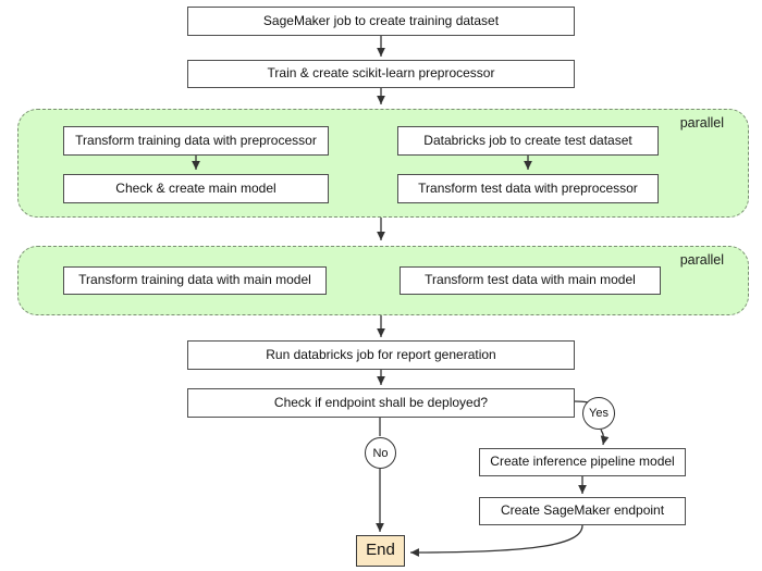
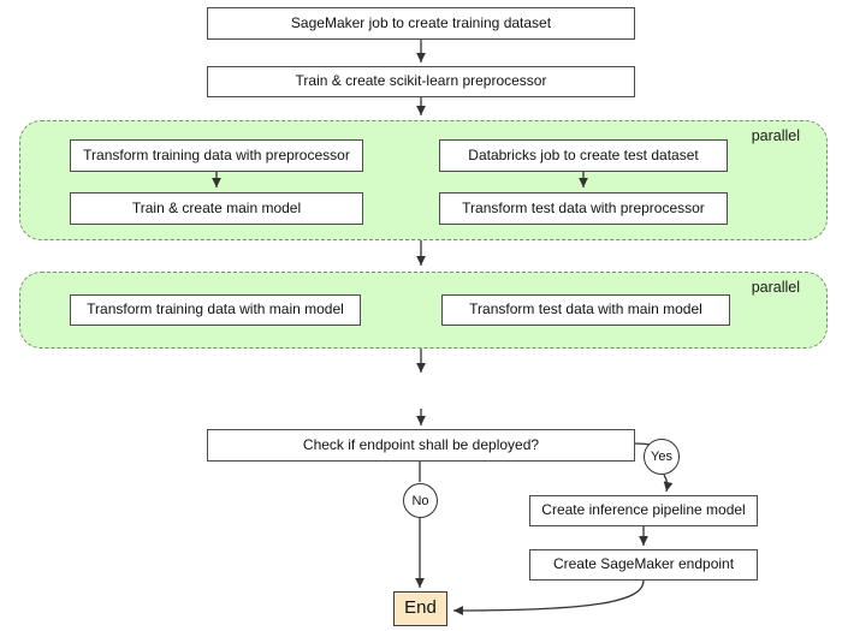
  parallel
  parallel
  SageMaker job to create training dataset
  Train & create scikit-learn preprocessor
  Transform training data with preprocessor
- Check & create main model
+ Train & create main model
  Databricks job to create test dataset
  Transform test data with preprocessor
  Transform training data with main model
  Transform test data with main model
- Run databricks job for report generation
  Check if endpoint shall be deployed?
  Create inference pipeline model
  Create SageMaker endpoint
  End
  Yes
  No
